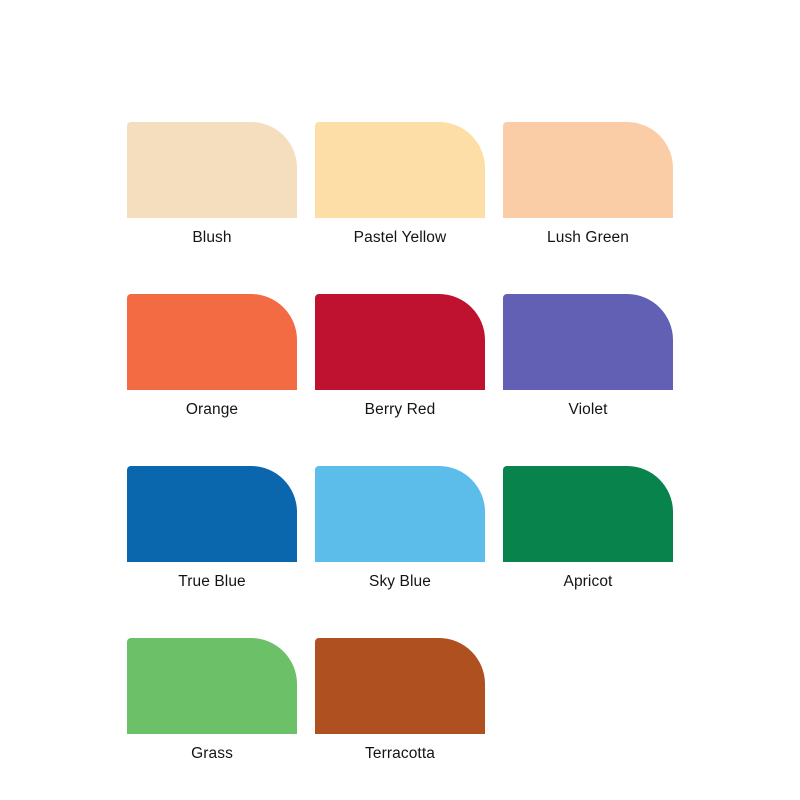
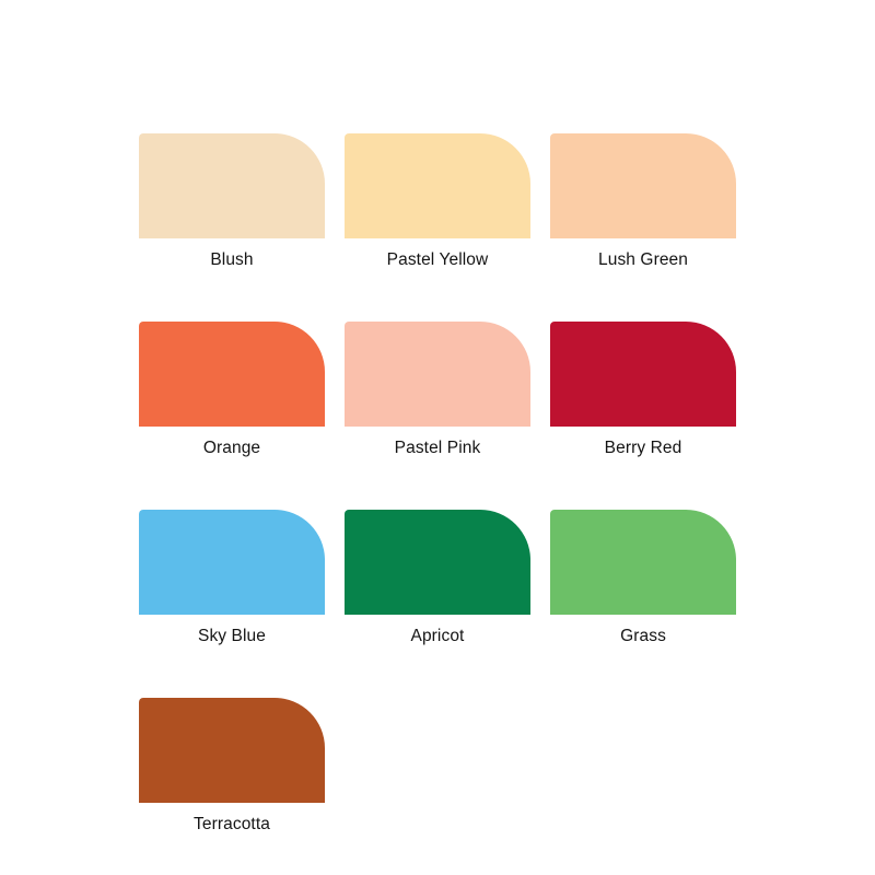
  Blush
  Pastel Yellow
  Lush Green
  Orange
+ Pastel Pink
  Berry Red
- Violet
- True Blue
  Sky Blue
  Apricot
  Grass
  Terracotta
